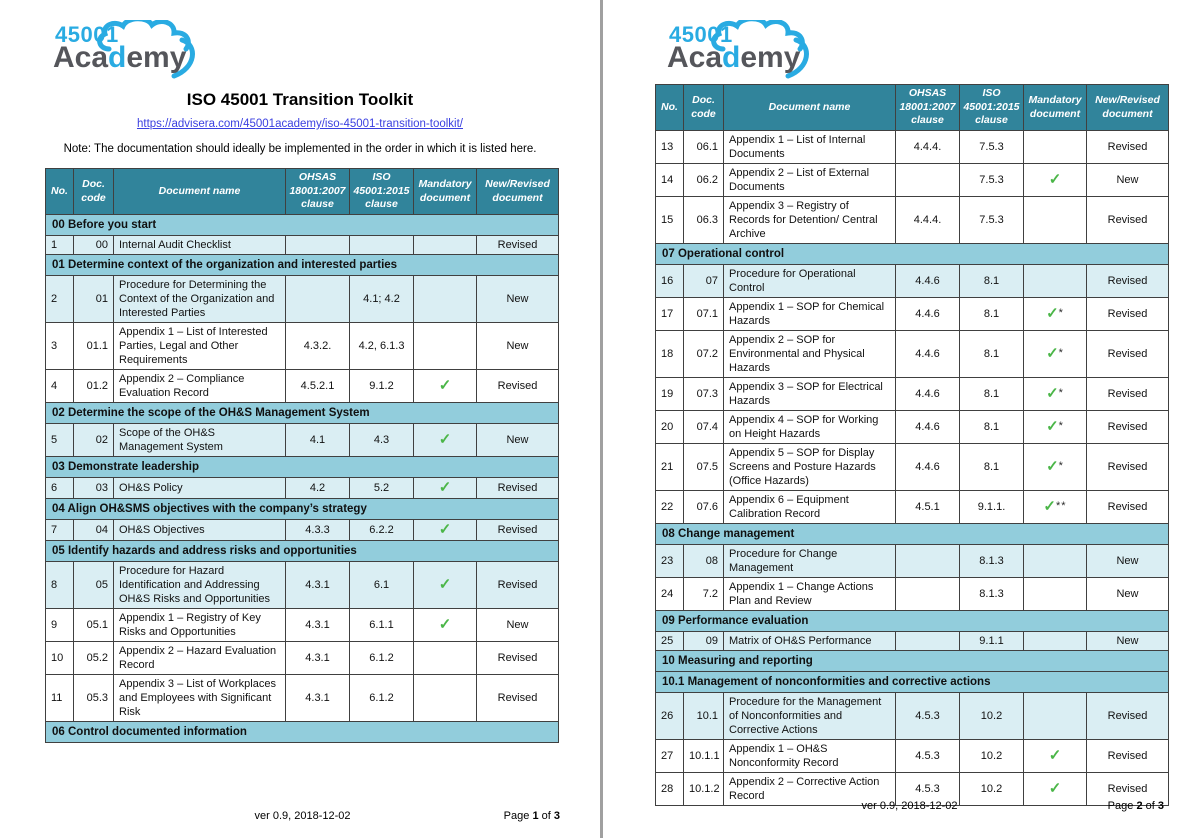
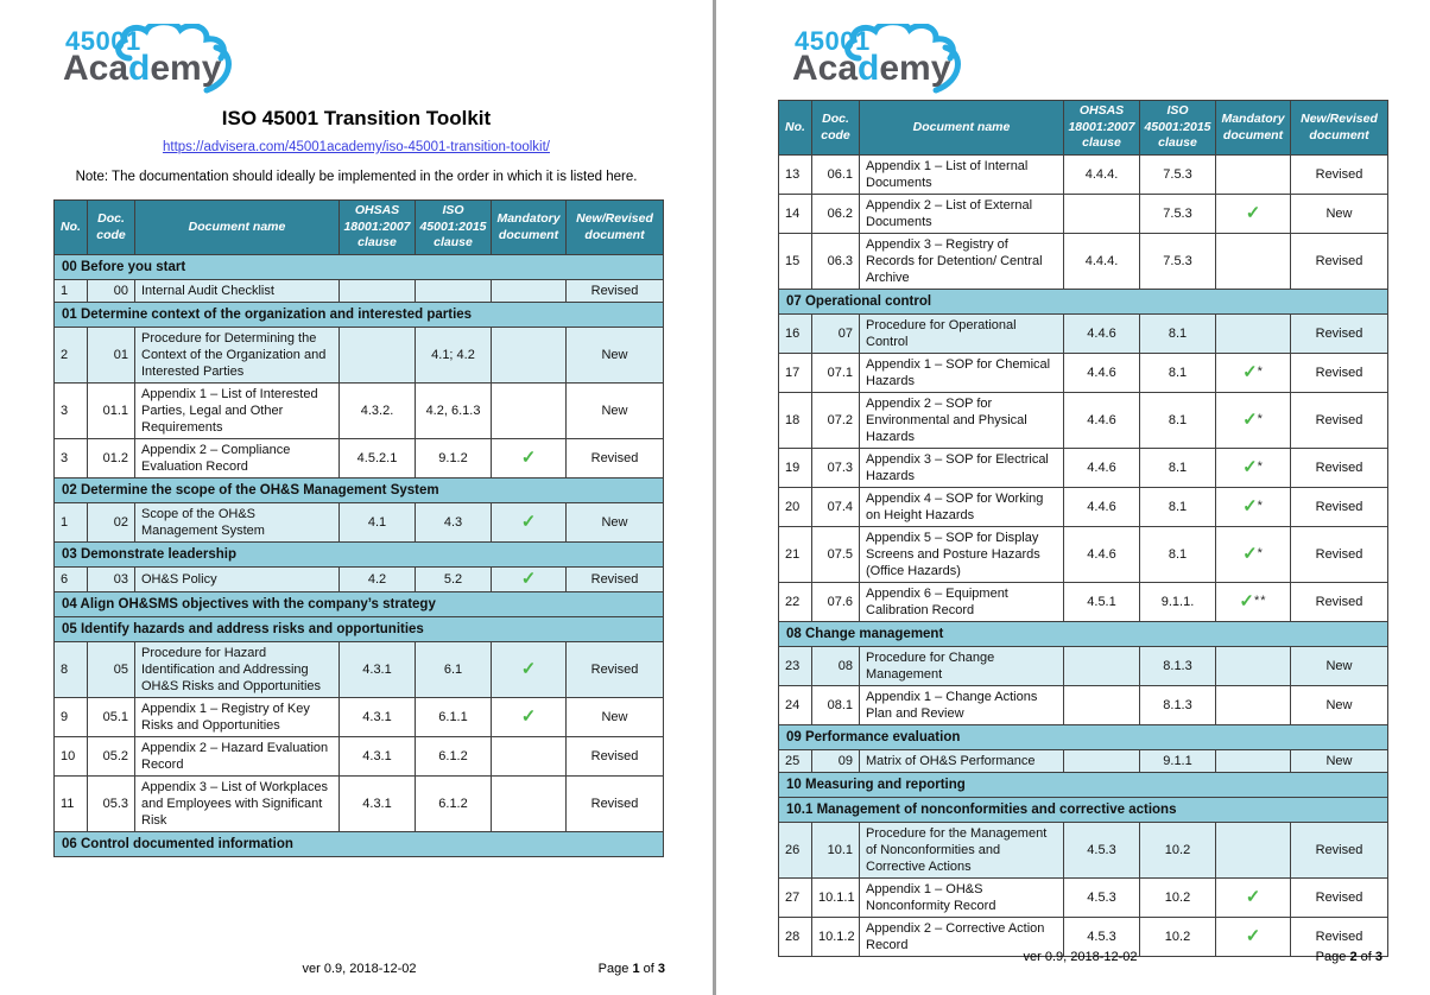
  45001
  Academy
  ISO 45001 Transition Toolkit
  https://advisera.com/45001academy/iso-45001-transition-toolkit/
  Note: The documentation should ideally be implemented in the order in which it is listed here.
  No.	Doc. code	Document name	OHSAS 18001:2007 clause	ISO 45001:2015 clause	Mandatory document	New/Revised document
  00 Before you start
  1	00	Internal Audit Checklist				Revised
  01 Determine context of the organization and interested parties
  2	01	Procedure for Determining the Context of the Organization and Interested Parties		4.1; 4.2		New
  3	01.1	Appendix 1 – List of Interested Parties, Legal and Other Requirements	4.3.2.	4.2, 6.1.3		New
- 4	01.2	Appendix 2 – Compliance Evaluation Record	4.5.2.1	9.1.2	✓	Revised
+ 3	01.2	Appendix 2 – Compliance Evaluation Record	4.5.2.1	9.1.2	✓	Revised
  02 Determine the scope of the OH&S Management System
- 5	02	Scope of the OH&S Management System	4.1	4.3	✓	New
+ 1	02	Scope of the OH&S Management System	4.1	4.3	✓	New
  03 Demonstrate leadership
  6	03	OH&S Policy	4.2	5.2	✓	Revised
  04 Align OH&SMS objectives with the company’s strategy
- 7	04	OH&S Objectives	4.3.3	6.2.2	✓	Revised
  05 Identify hazards and address risks and opportunities
  8	05	Procedure for Hazard Identification and Addressing OH&S Risks and Opportunities	4.3.1	6.1	✓	Revised
  9	05.1	Appendix 1 – Registry of Key Risks and Opportunities	4.3.1	6.1.1	✓	New
  10	05.2	Appendix 2 – Hazard Evaluation Record	4.3.1	6.1.2		Revised
  11	05.3	Appendix 3 – List of Workplaces and Employees with Significant Risk	4.3.1	6.1.2		Revised
  06 Control documented information
  ver 0.9, 2018-12-02
  Page 1 of 3
  45001
  Academy
  No.	Doc. code	Document name	OHSAS 18001:2007 clause	ISO 45001:2015 clause	Mandatory document	New/Revised document
  13	06.1	Appendix 1 – List of Internal Documents	4.4.4.	7.5.3		Revised
  14	06.2	Appendix 2 – List of External Documents		7.5.3	✓	New
  15	06.3	Appendix 3 – Registry of Records for Detention/ Central Archive	4.4.4.	7.5.3		Revised
  07 Operational control
  16	07	Procedure for Operational Control	4.4.6	8.1		Revised
  17	07.1	Appendix 1 – SOP for Chemical Hazards	4.4.6	8.1	✓*	Revised
  18	07.2	Appendix 2 – SOP for Environmental and Physical Hazards	4.4.6	8.1	✓*	Revised
  19	07.3	Appendix 3 – SOP for Electrical Hazards	4.4.6	8.1	✓*	Revised
  20	07.4	Appendix 4 – SOP for Working on Height Hazards	4.4.6	8.1	✓*	Revised
  21	07.5	Appendix 5 – SOP for Display Screens and Posture Hazards (Office Hazards)	4.4.6	8.1	✓*	Revised
  22	07.6	Appendix 6 – Equipment Calibration Record	4.5.1	9.1.1.	✓**	Revised
  08 Change management
  23	08	Procedure for Change Management		8.1.3		New
- 24	7.2	Appendix 1 – Change Actions Plan and Review		8.1.3		New
+ 24	08.1	Appendix 1 – Change Actions Plan and Review		8.1.3		New
  09 Performance evaluation
  25	09	Matrix of OH&S Performance		9.1.1		New
  10 Measuring and reporting
  10.1 Management of nonconformities and corrective actions
  26	10.1	Procedure for the Management of Nonconformities and Corrective Actions	4.5.3	10.2		Revised
  27	10.1.1	Appendix 1 – OH&S Nonconformity Record	4.5.3	10.2	✓	Revised
  28	10.1.2	Appendix 2 – Corrective Action Record	4.5.3	10.2	✓	Revised
  ver 0.9, 2018-12-02
  Page 2 of 3
